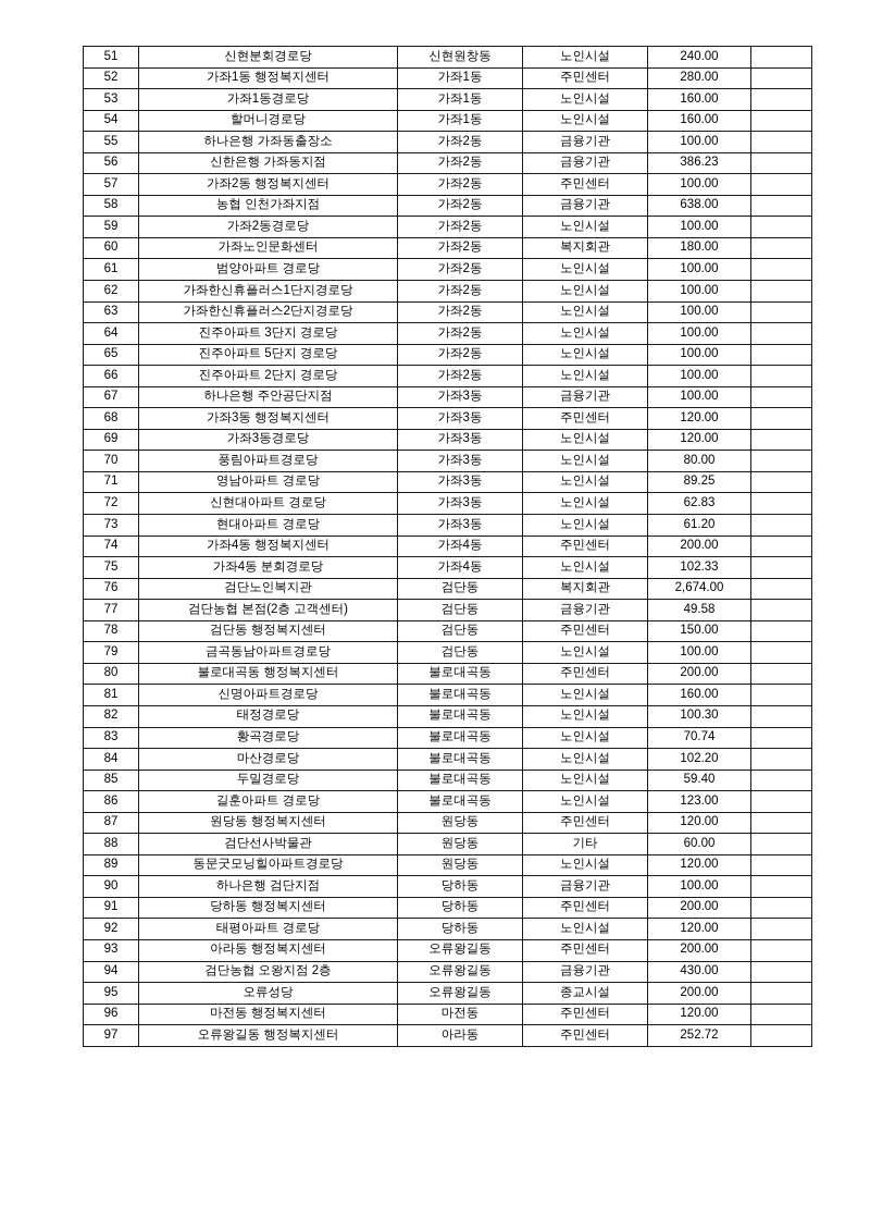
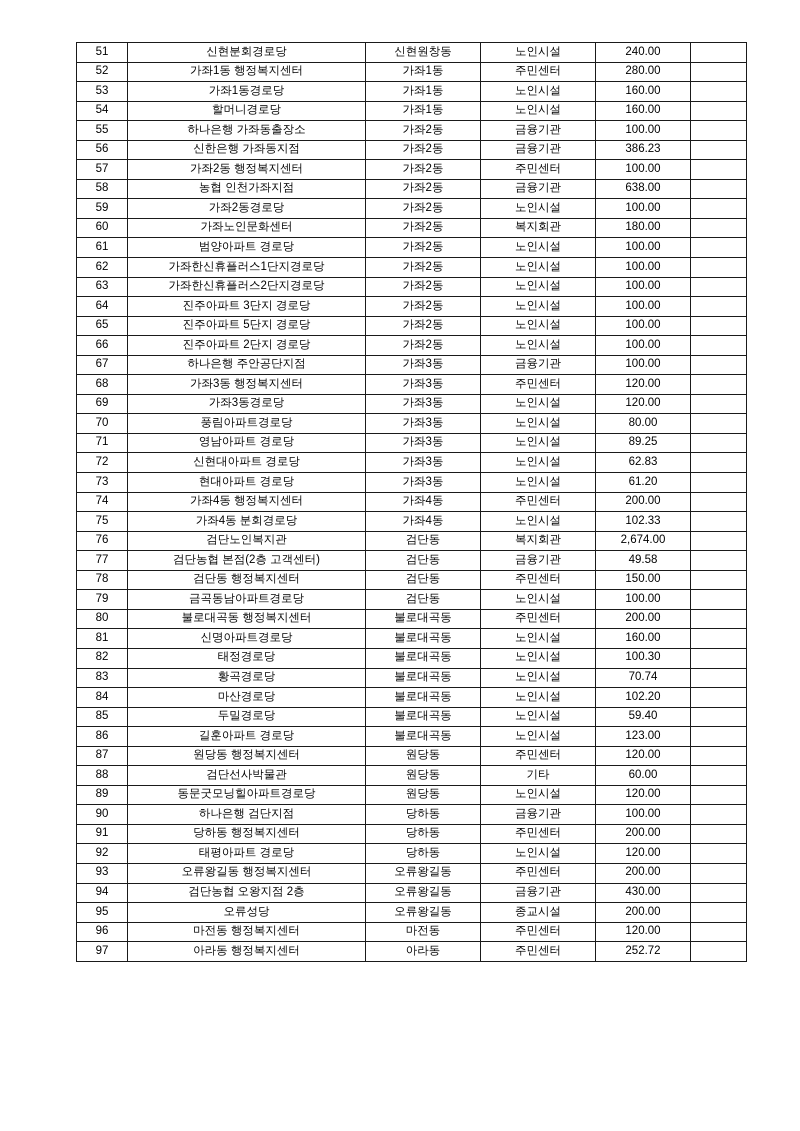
  51	신현분회경로당	신현원창동	노인시설	240.00
  52	가좌1동 행정복지센터	가좌1동	주민센터	280.00
  53	가좌1동경로당	가좌1동	노인시설	160.00
  54	할머니경로당	가좌1동	노인시설	160.00
  55	하나은행 가좌동출장소	가좌2동	금융기관	100.00
  56	신한은행 가좌동지점	가좌2동	금융기관	386.23
  57	가좌2동 행정복지센터	가좌2동	주민센터	100.00
  58	농협 인천가좌지점	가좌2동	금융기관	638.00
  59	가좌2동경로당	가좌2동	노인시설	100.00
  60	가좌노인문화센터	가좌2동	복지회관	180.00
  61	범양아파트 경로당	가좌2동	노인시설	100.00
  62	가좌한신휴플러스1단지경로당	가좌2동	노인시설	100.00
  63	가좌한신휴플러스2단지경로당	가좌2동	노인시설	100.00
  64	진주아파트 3단지 경로당	가좌2동	노인시설	100.00
  65	진주아파트 5단지 경로당	가좌2동	노인시설	100.00
  66	진주아파트 2단지 경로당	가좌2동	노인시설	100.00
  67	하나은행 주안공단지점	가좌3동	금융기관	100.00
  68	가좌3동 행정복지센터	가좌3동	주민센터	120.00
  69	가좌3동경로당	가좌3동	노인시설	120.00
  70	풍림아파트경로당	가좌3동	노인시설	80.00
  71	영남아파트 경로당	가좌3동	노인시설	89.25
  72	신현대아파트 경로당	가좌3동	노인시설	62.83
  73	현대아파트 경로당	가좌3동	노인시설	61.20
  74	가좌4동 행정복지센터	가좌4동	주민센터	200.00
  75	가좌4동 분회경로당	가좌4동	노인시설	102.33
  76	검단노인복지관	검단동	복지회관	2,674.00
  77	검단농협 본점(2층 고객센터)	검단동	금융기관	49.58
  78	검단동 행정복지센터	검단동	주민센터	150.00
  79	금곡동남아파트경로당	검단동	노인시설	100.00
  80	불로대곡동 행정복지센터	불로대곡동	주민센터	200.00
  81	신명아파트경로당	불로대곡동	노인시설	160.00
  82	태정경로당	불로대곡동	노인시설	100.30
  83	황곡경로당	불로대곡동	노인시설	70.74
  84	마산경로당	불로대곡동	노인시설	102.20
  85	두밀경로당	불로대곡동	노인시설	59.40
  86	길훈아파트 경로당	불로대곡동	노인시설	123.00
  87	원당동 행정복지센터	원당동	주민센터	120.00
  88	검단선사박물관	원당동	기타	60.00
  89	동문굿모닝힐아파트경로당	원당동	노인시설	120.00
  90	하나은행 검단지점	당하동	금융기관	100.00
  91	당하동 행정복지센터	당하동	주민센터	200.00
  92	태평아파트 경로당	당하동	노인시설	120.00
- 93	아라동 행정복지센터	오류왕길동	주민센터	200.00
+ 93	오류왕길동 행정복지센터	오류왕길동	주민센터	200.00
  94	검단농협 오왕지점 2층	오류왕길동	금융기관	430.00
  95	오류성당	오류왕길동	종교시설	200.00
  96	마전동 행정복지센터	마전동	주민센터	120.00
- 97	오류왕길동 행정복지센터	아라동	주민센터	252.72
+ 97	아라동 행정복지센터	아라동	주민센터	252.72
